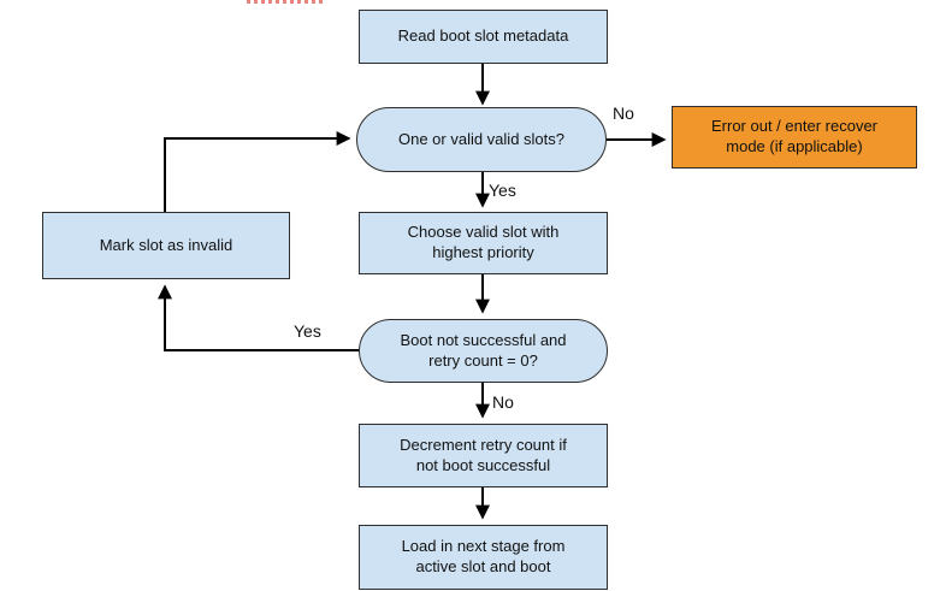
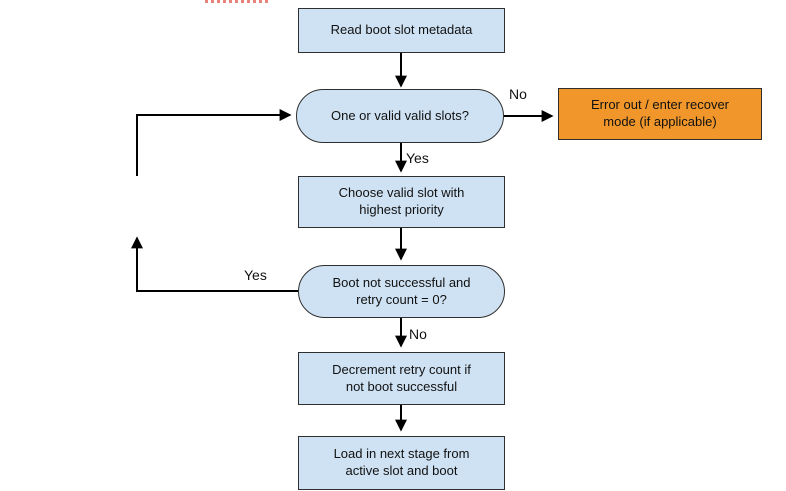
  Read boot slot metadata
  One or valid valid slots?
  Error out / enter recover
  mode (if applicable)
  Choose valid slot with
  highest priority
- Mark slot as invalid
  Boot not successful and
  retry count = 0?
  Decrement retry count if
  not boot successful
  Load in next stage from
  active slot and boot
  No
  Yes
  Yes
  No
